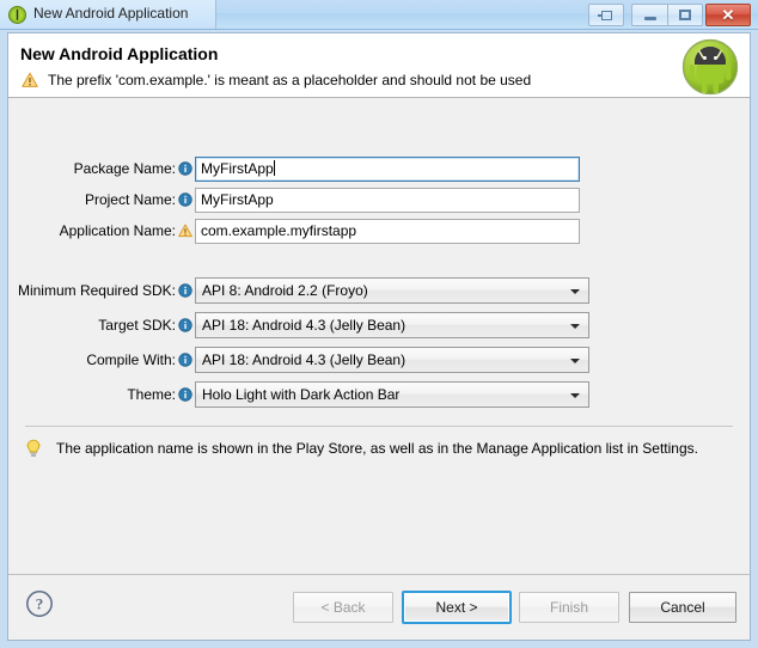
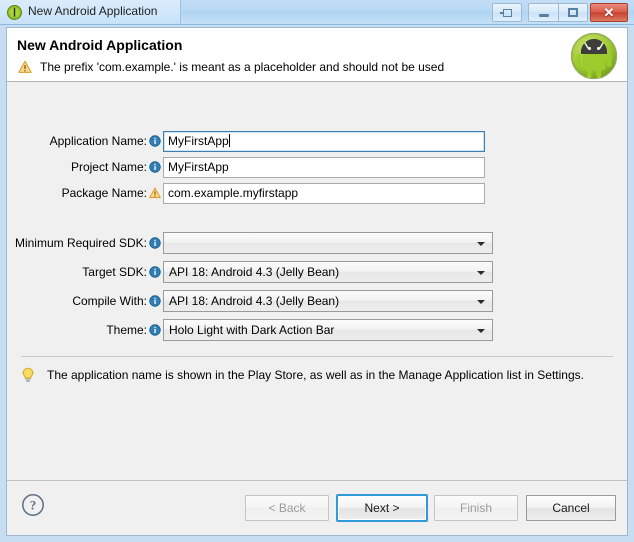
  New Android Application
  ✕
  New Android Application
  The prefix 'com.example.' is meant as a placeholder and should not be used
- Package Name:
+ Application Name:
  MyFirstApp
  Project Name:
  MyFirstApp
- Application Name:
+ Package Name:
  com.example.myfirstapp
  Minimum Required SDK:
- API 8: Android 2.2 (Froyo)
  Target SDK:
  API 18: Android 4.3 (Jelly Bean)
  Compile With:
  API 18: Android 4.3 (Jelly Bean)
  Theme:
  Holo Light with Dark Action Bar
  The application name is shown in the Play Store, as well as in the Manage Application list in Settings.
  ?
  < Back
  Next >
  Finish
  Cancel
